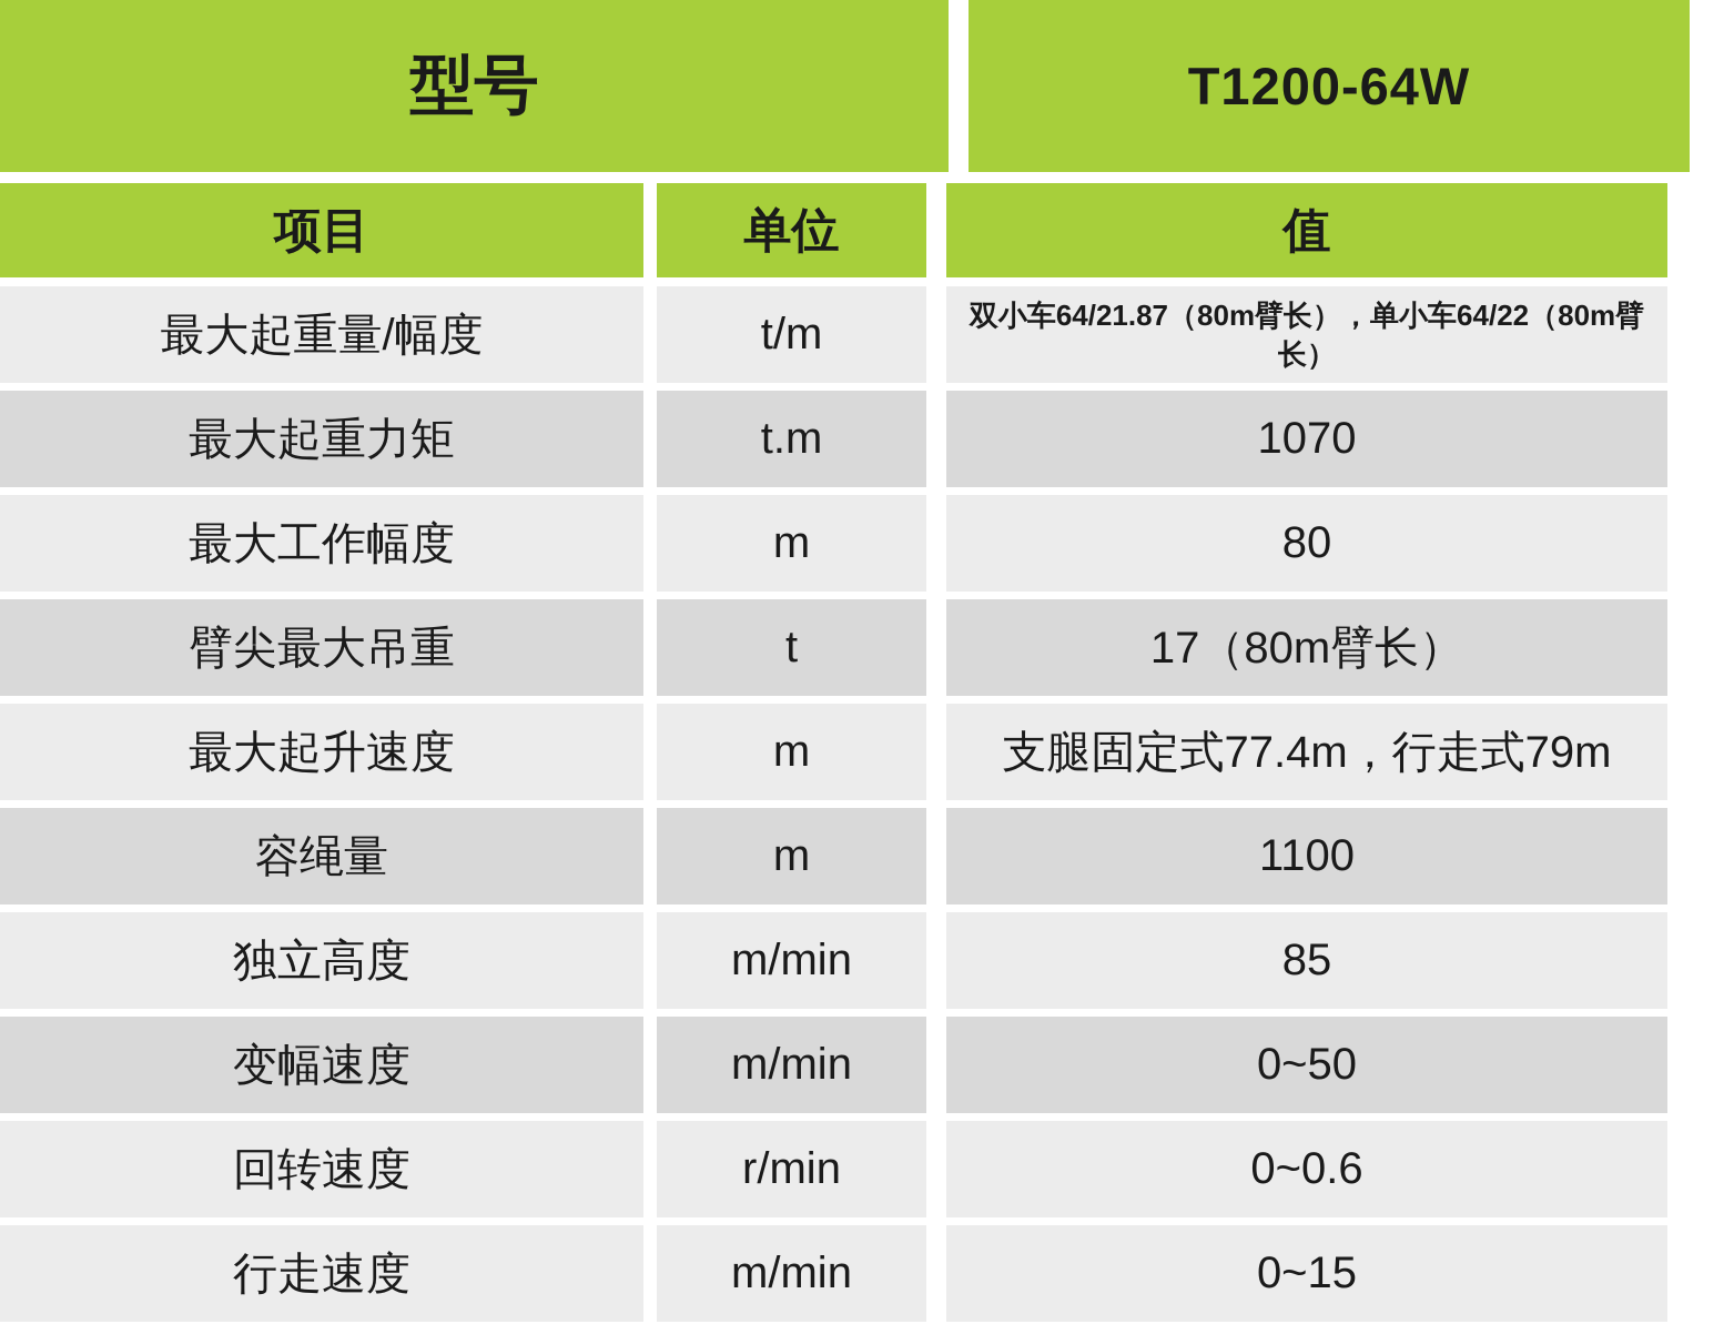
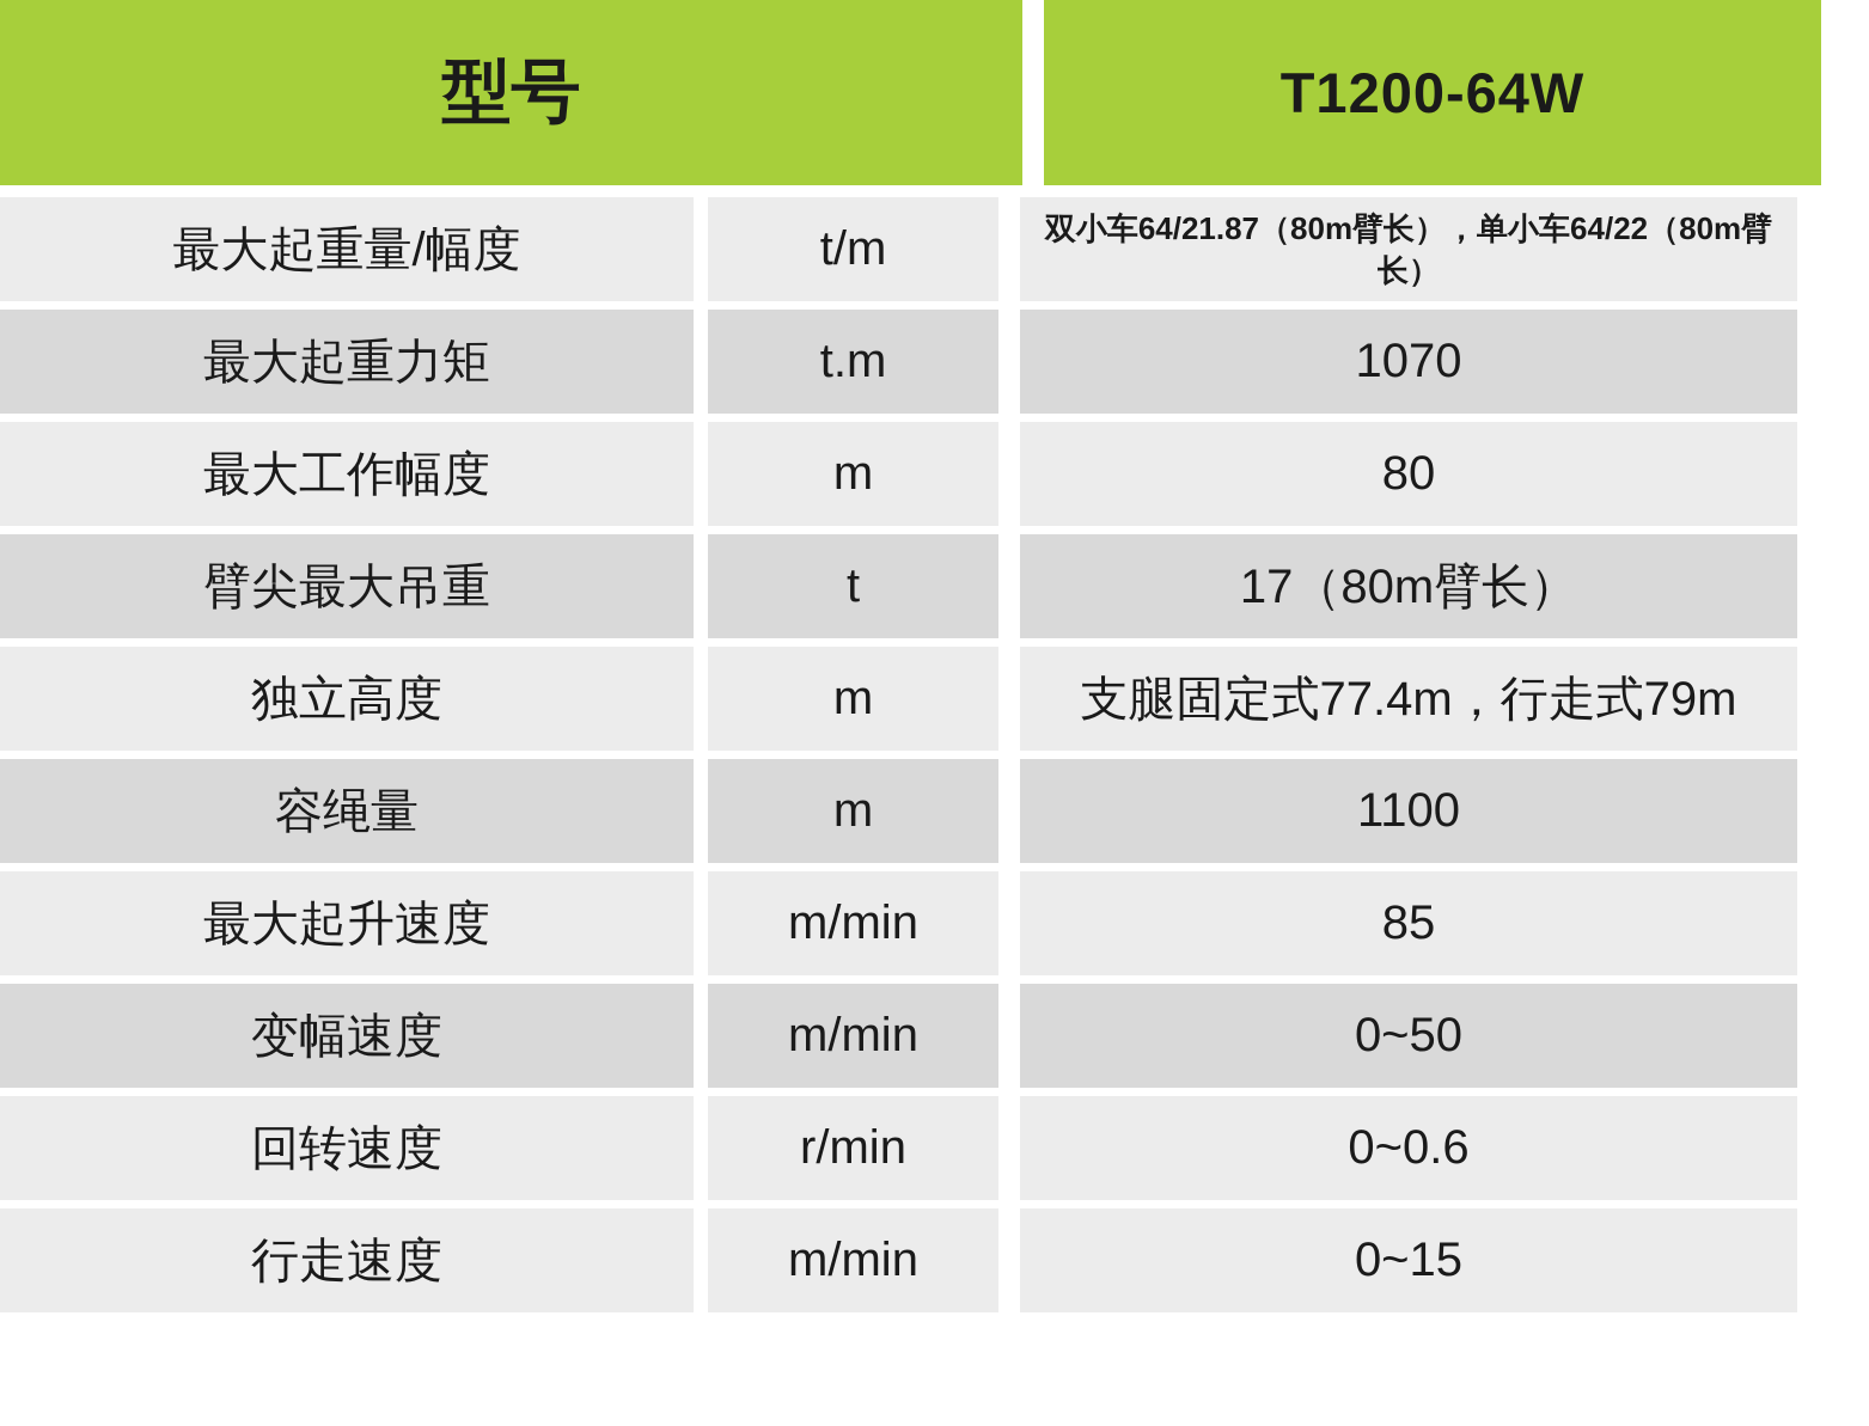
  型号
  T1200-64W
- 项目
- 单位
- 值
  最大起重量/幅度
  t/m
  双小车64/21.87（80m臂长），单小车64/22（80m臂长）
  最大起重力矩
  t.m
  1070
  最大工作幅度
  m
  80
  臂尖最大吊重
  t
  17（80m臂长）
- 最大起升速度
+ 独立高度
  m
  支腿固定式77.4m，行走式79m
  容绳量
  m
  1100
- 独立高度
+ 最大起升速度
  m/min
  85
  变幅速度
  m/min
  0~50
  回转速度
  r/min
  0~0.6
  行走速度
  m/min
  0~15
